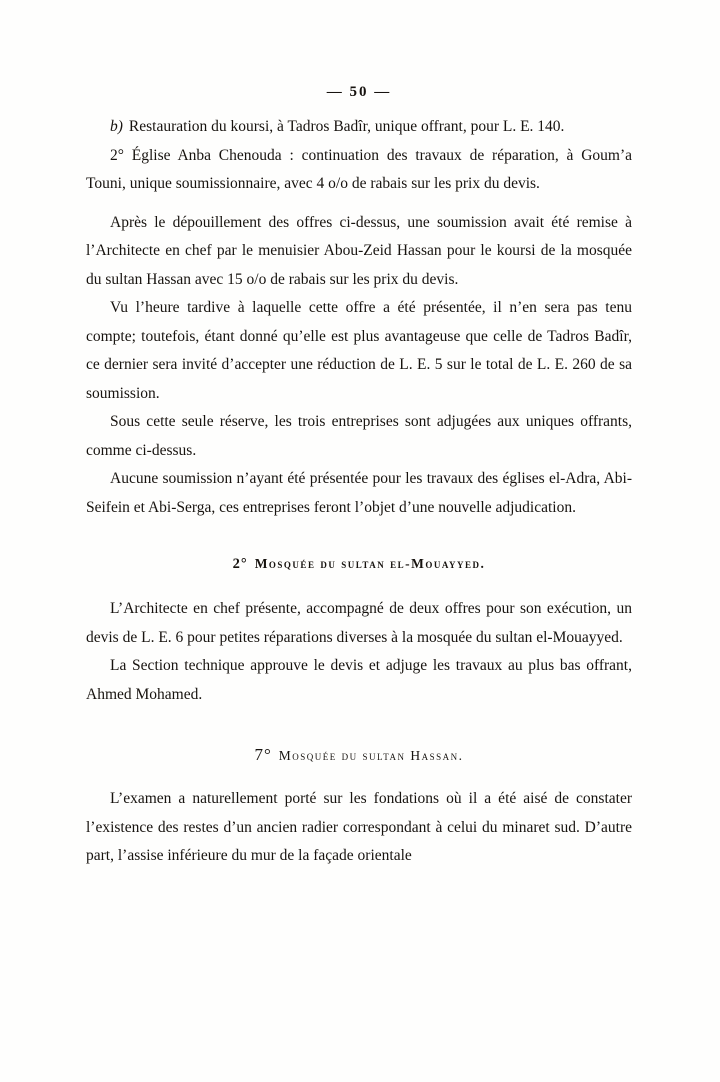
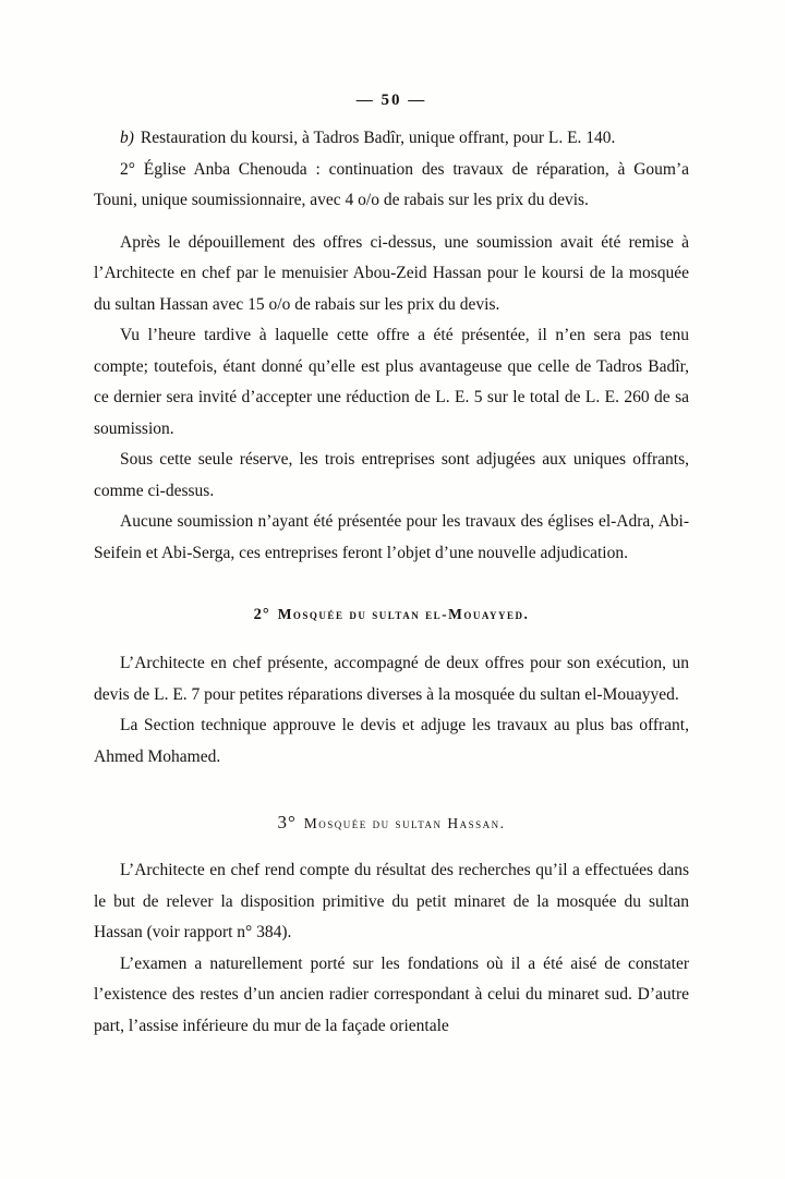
  — 50 —
  b) Restauration du koursi, à Tadros Badîr, unique offrant, pour L. E. 140.
  2° Église Anba Chenouda : continuation des travaux de réparation, à Goum’a Touni, unique soumissionnaire, avec 4 o/o de rabais sur les prix du devis.
  Après le dépouillement des offres ci-dessus, une soumission avait été remise à l’Architecte en chef par le menuisier Abou-Zeid Hassan pour le koursi de la mosquée du sultan Hassan avec 15 o/o de rabais sur les prix du devis.
  Vu l’heure tardive à laquelle cette offre a été présentée, il n’en sera pas tenu compte; toutefois, étant donné qu’elle est plus avantageuse que celle de Tadros Badîr, ce dernier sera invité d’accepter une réduction de L. E. 5 sur le total de L. E. 260 de sa soumission.
  Sous cette seule réserve, les trois entreprises sont adjugées aux uniques offrants, comme ci-dessus.
  Aucune soumission n’ayant été présentée pour les travaux des églises el-Adra, Abi-Seifein et Abi-Serga, ces entreprises feront l’objet d’une nouvelle adjudication.
  2° Mosquée du sultan el-Mouayyed.
- L’Architecte en chef présente, accompagné de deux offres pour son exécution, un devis de L. E. 6 pour petites réparations diverses à la mosquée du sultan el-Mouayyed.
+ L’Architecte en chef présente, accompagné de deux offres pour son exécution, un devis de L. E. 7 pour petites réparations diverses à la mosquée du sultan el-Mouayyed.
  La Section technique approuve le devis et adjuge les travaux au plus bas offrant, Ahmed Mohamed.
- 7° Mosquée du sultan Hassan.
+ 3° Mosquée du sultan Hassan.
+ L’Architecte en chef rend compte du résultat des recherches qu’il a effectuées dans le but de relever la disposition primitive du petit minaret de la mosquée du sultan Hassan (voir rapport n° 384).
  L’examen a naturellement porté sur les fondations où il a été aisé de constater l’existence des restes d’un ancien radier correspondant à celui du minaret sud. D’autre part, l’assise inférieure du mur de la façade orientale
